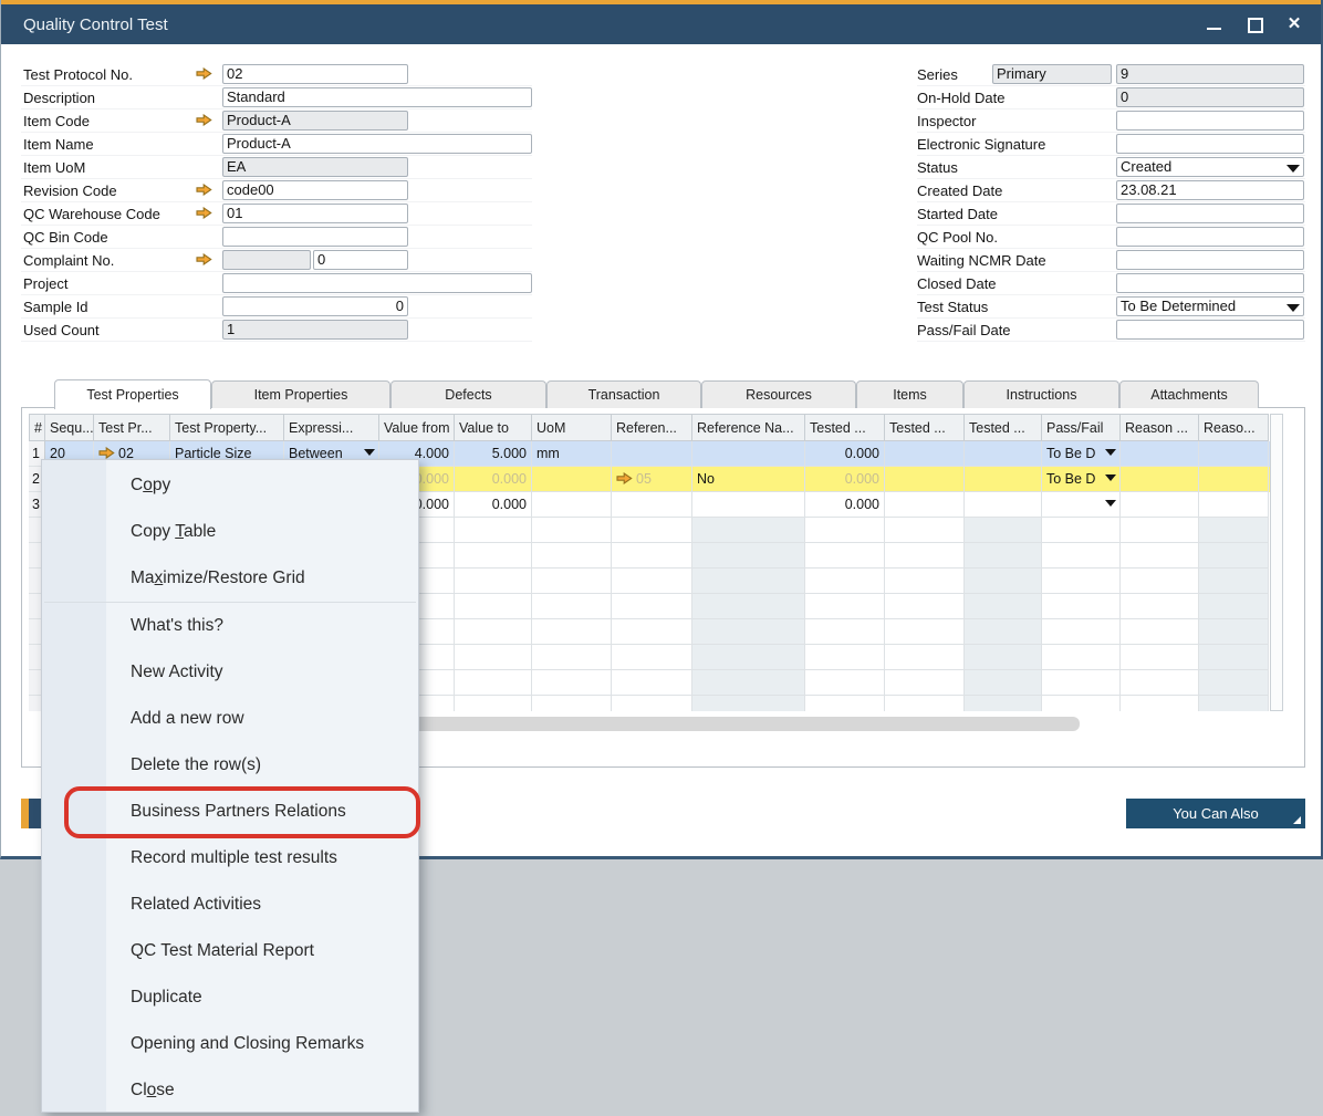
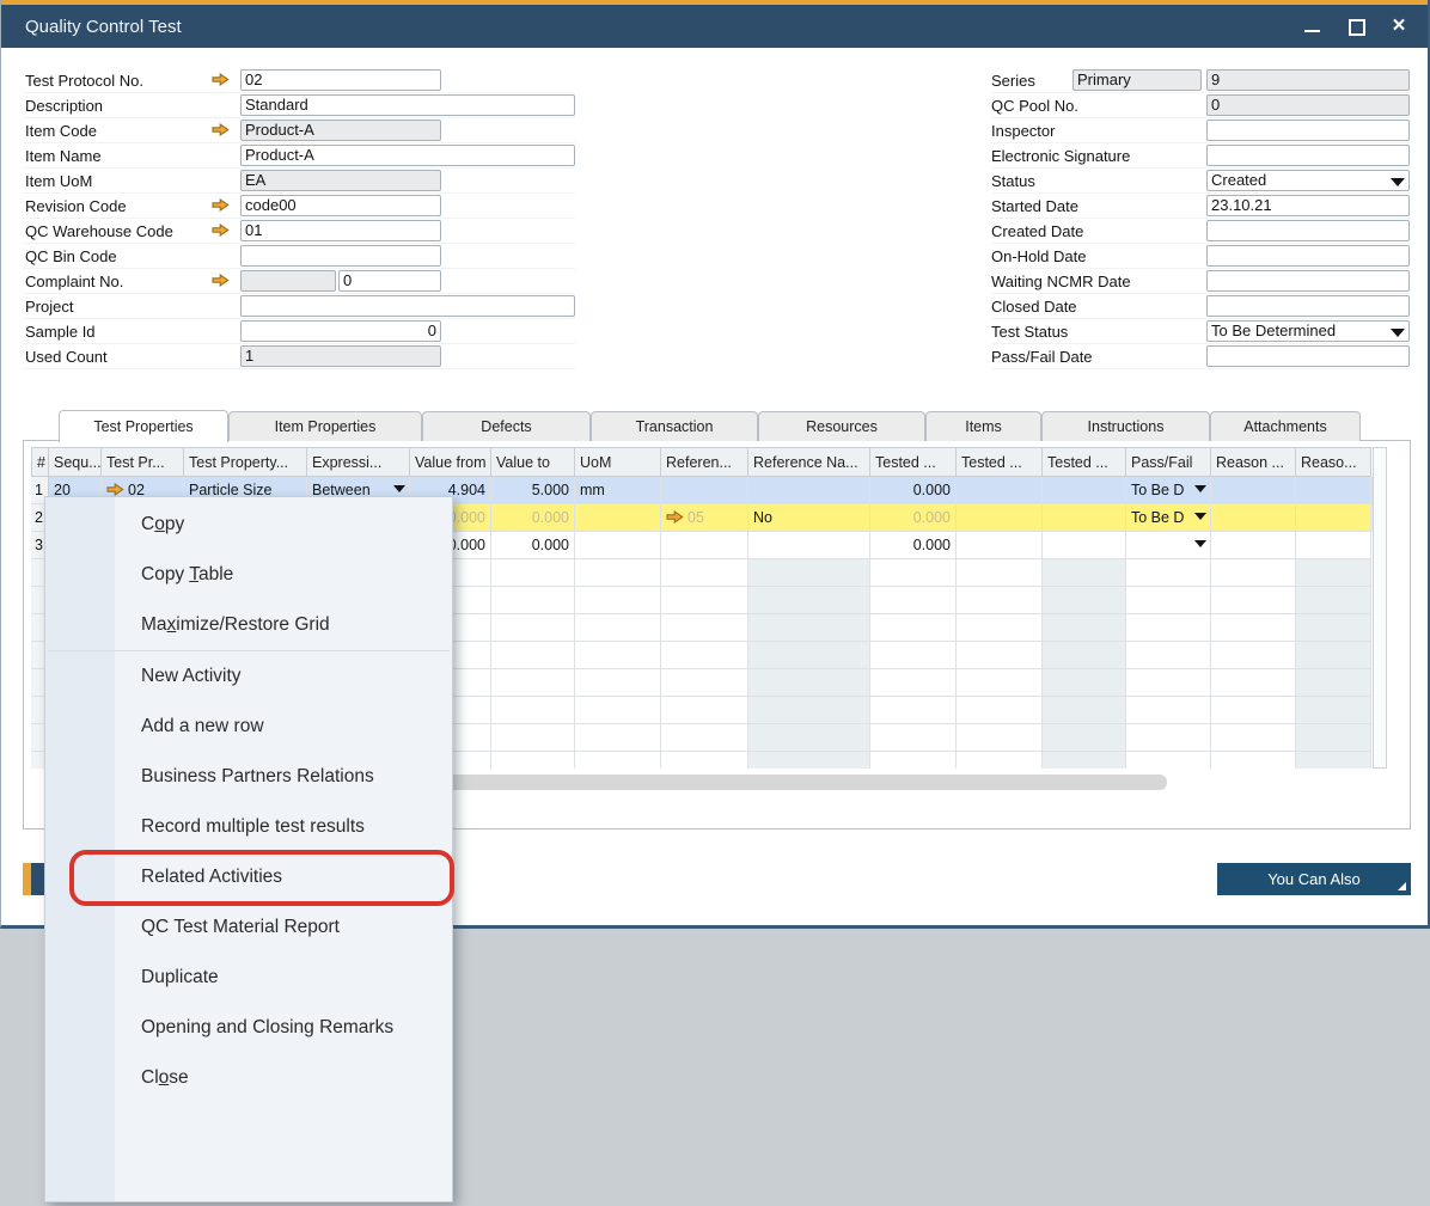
  Quality Control Test
  ✕
  Test Protocol No.
  02
  Description
  Standard
  Item Code
  Product-A
  Item Name
  Product-A
  Item UoM
  EA
  Revision Code
  code00
  QC Warehouse Code
  01
  QC Bin Code
  Complaint No.
  0
  Project
  Sample Id
  0
  Used Count
  1
  Series
  Primary
  9
- On-Hold Date
+ QC Pool No.
  0
  Inspector
  Electronic Signature
  Status
  Created
- Created Date
+ Started Date
- 23.08.21
+ 23.10.21
- Started Date
+ Created Date
- QC Pool No.
+ On-Hold Date
  Waiting NCMR Date
  Closed Date
  Test Status
  To Be Determined
  Pass/Fail Date
  Test Properties
  Item Properties
  Defects
  Transaction
  Resources
  Items
  Instructions
  Attachments
  #
  Sequ...
  Test Pr...
  Test Property...
  Expressi...
  Value from
  Value to
  UoM
  Referen...
  Reference Na...
  Tested ...
  Tested ...
  Tested ...
  Pass/Fail
  Reason ...
  Reaso...
  1
  20
  02
  Particle Size
  Between
- 4.000
+ 4.904
  5.000
  mm
  0.000
  To Be D
  2
  .000
  0.000
  05
  No
  0.000
  To Be D
  3
  .000
  0.000
  0.000
  You Can Also
  Copy
  Copy Table
  Maximize/Restore Grid
- What's this?
  New Activity
  Add a new row
- Delete the row(s)
  Business Partners Relations
  Record multiple test results
  Related Activities
  QC Test Material Report
  Duplicate
  Opening and Closing Remarks
  Close
